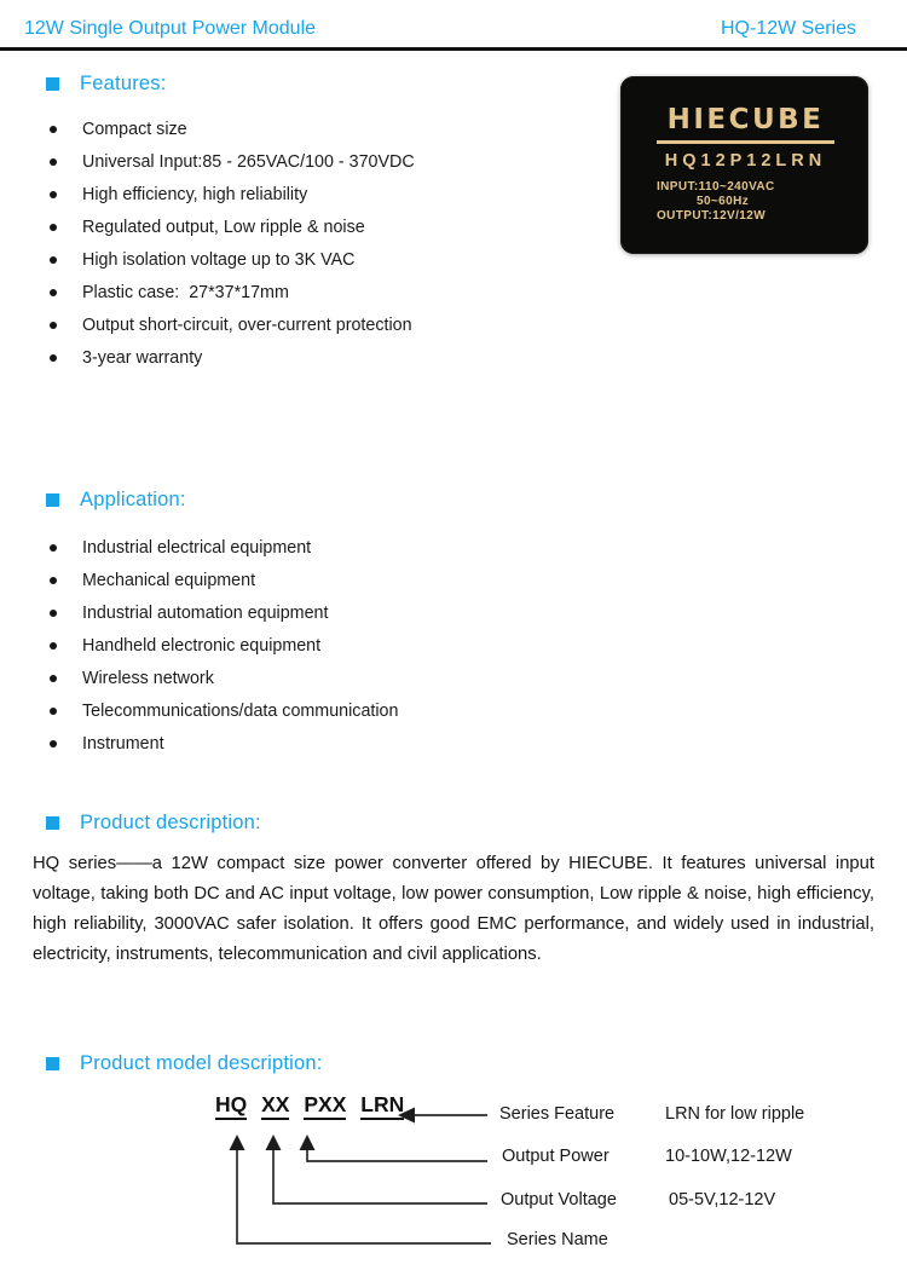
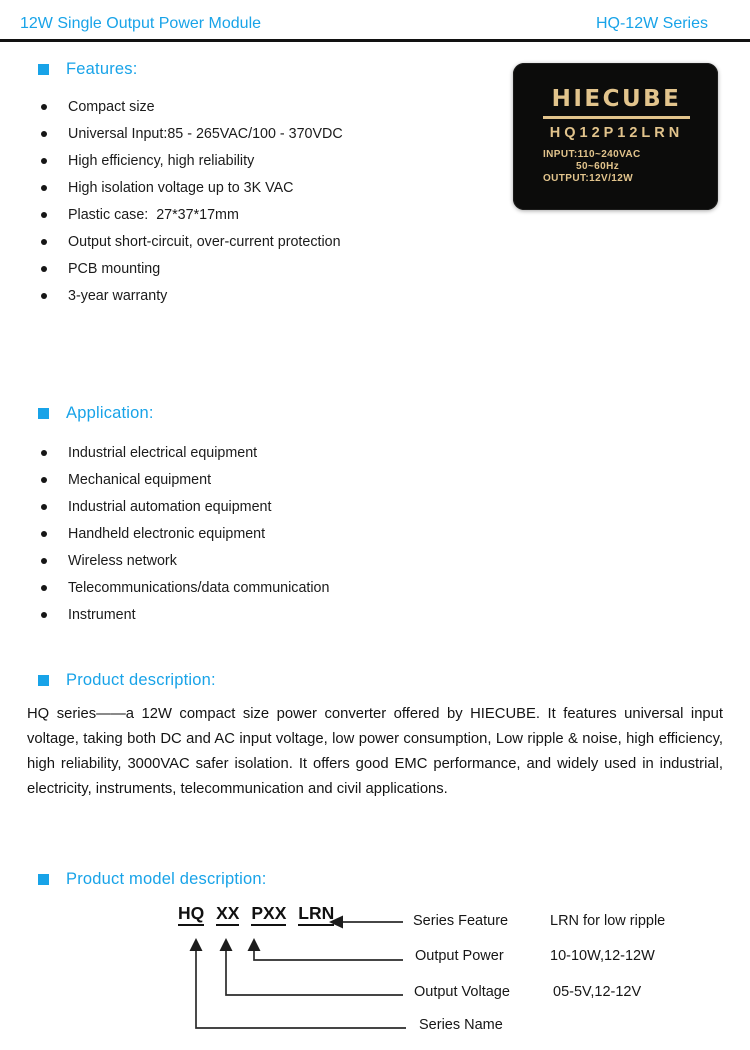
  12W Single Output Power Module
  HQ-12W Series
  Features:
  Compact size
  Universal Input:85 - 265VAC/100 - 370VDC
  High efficiency, high reliability
- Regulated output, Low ripple & noise
  High isolation voltage up to 3K VAC
  Plastic case: 27*37*17mm
  Output short-circuit, over-current protection
+ PCB mounting
  3-year warranty
  HIECUBE
  HQ12P12LRN
  INPUT:110~240VAC
  50~60Hz
  OUTPUT:12V/12W
  Application:
  Industrial electrical equipment
  Mechanical equipment
  Industrial automation equipment
  Handheld electronic equipment
  Wireless network
  Telecommunications/data communication
  Instrument
  Product description:
  HQ series——a 12W compact size power converter offered by HIECUBE. It features universal input voltage, taking both DC and AC input voltage, low power consumption, Low ripple & noise, high efficiency, high reliability, 3000VAC safer isolation. It offers good EMC performance, and widely used in industrial, electricity, instruments, telecommunication and civil applications.
  Product model description:
  HQ XX PXX LRN
  Series Feature
  LRN for low ripple
  Output Power
  10-10W,12-12W
  Output Voltage
  05-5V,12-12V
  Series Name
